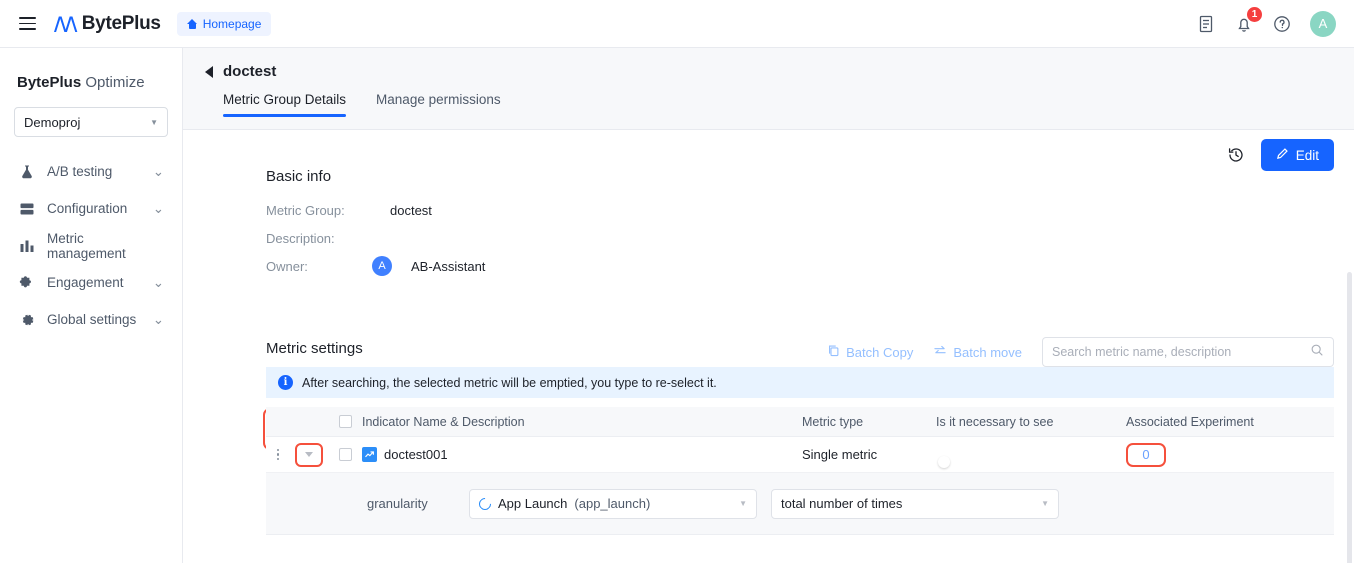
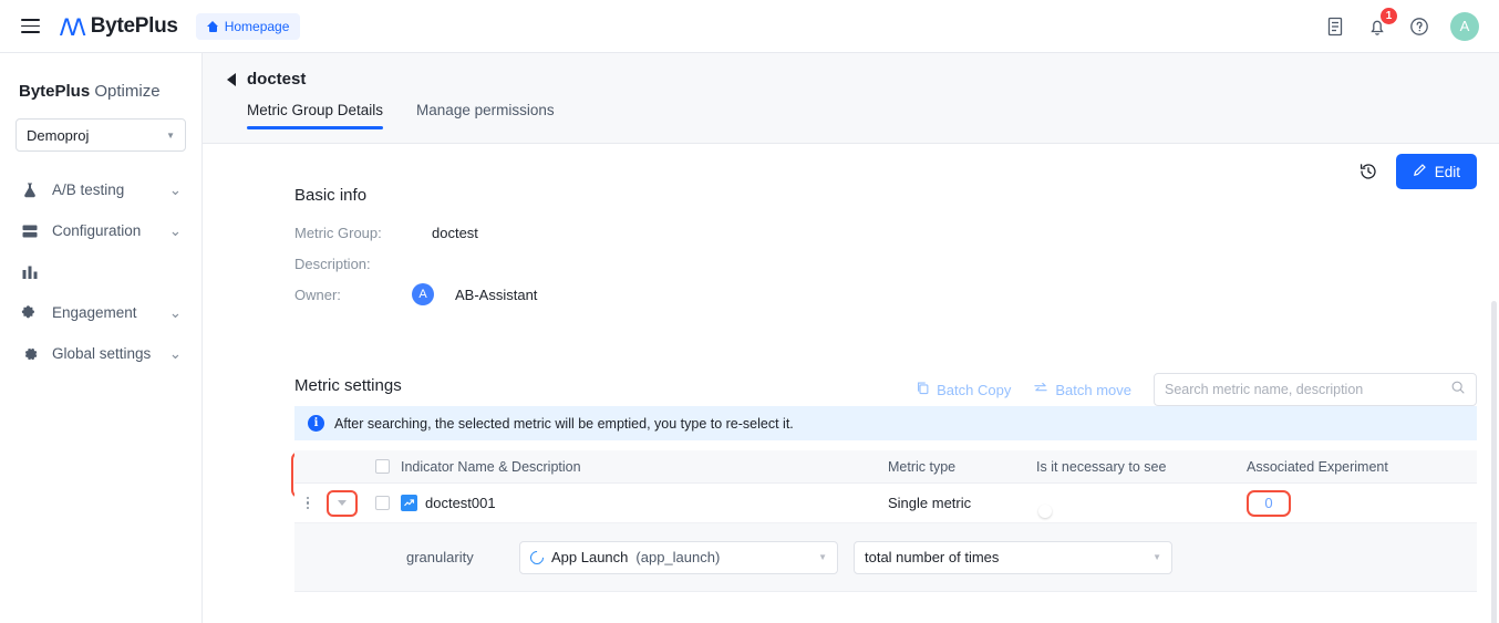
  /\/\
  BytePlus
  Homepage
  1
  A
  BytePlus Optimize
  Demoproj
  ▼
  A/B testing
  ⌄
  Configuration
  ⌄
- Metric management
  Engagement
  ⌄
  Global settings
  ⌄
  doctest
  Metric Group Details
  Manage permissions
  Edit
  Basic info
  Metric Group:
  doctest
  Description:
  Owner:
  A
  AB-Assistant
  Metric settings
  Batch Copy
  Batch move
  Search metric name, description
  i
  After searching, the selected metric will be emptied, you type to re-select it.
  Indicator Name & Description
  Metric type
  Is it necessary to see
  Associated Experiment
  doctest001
  Single metric
  0
  granularity
  App Launch
  (app_launch)
  ▼
  total number of times
  ▼
